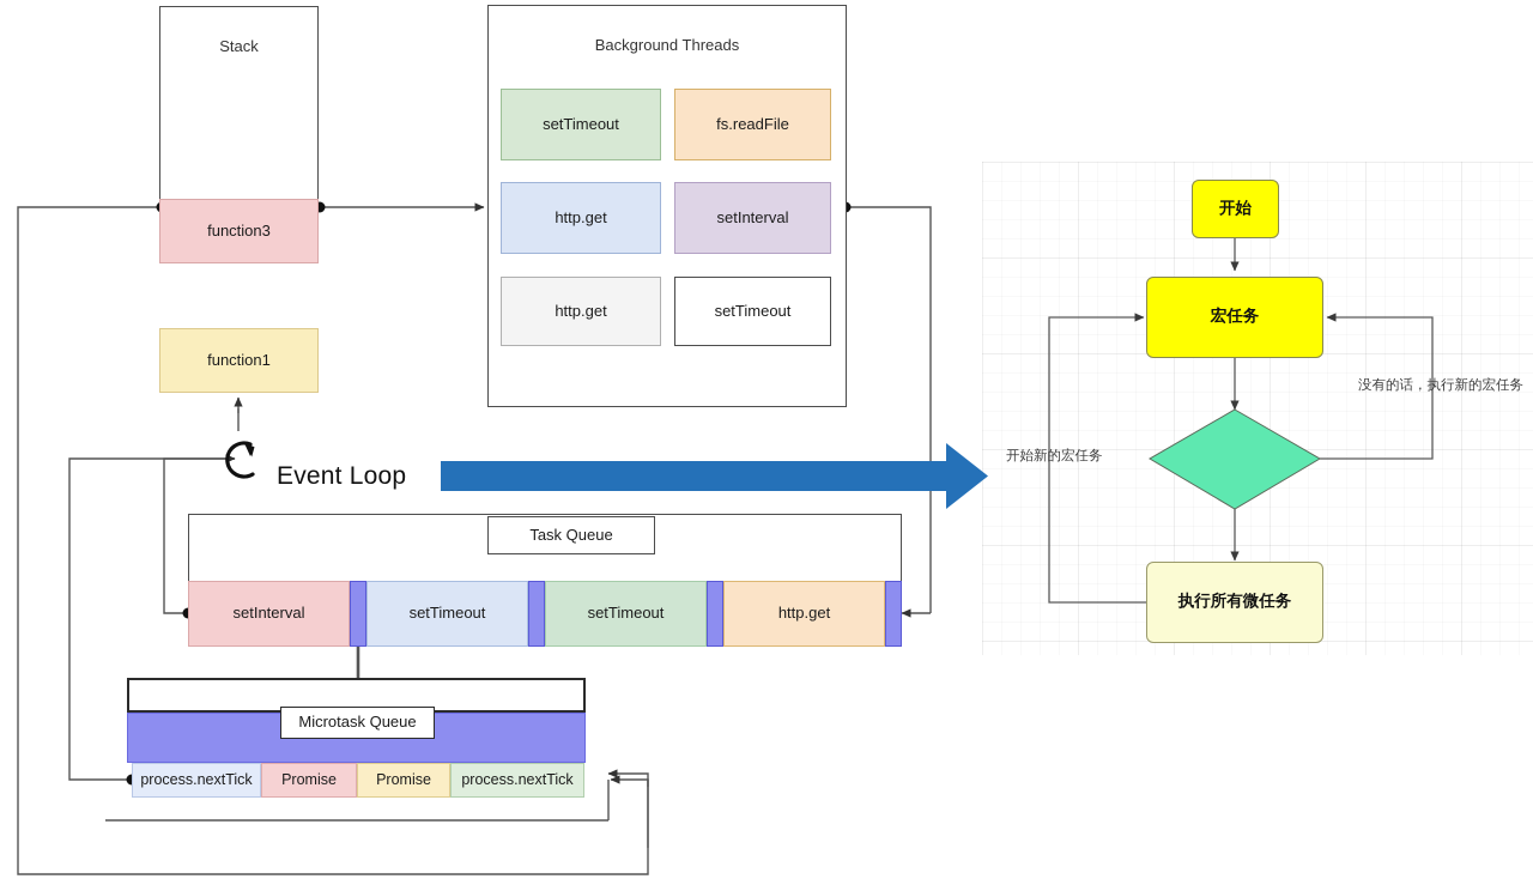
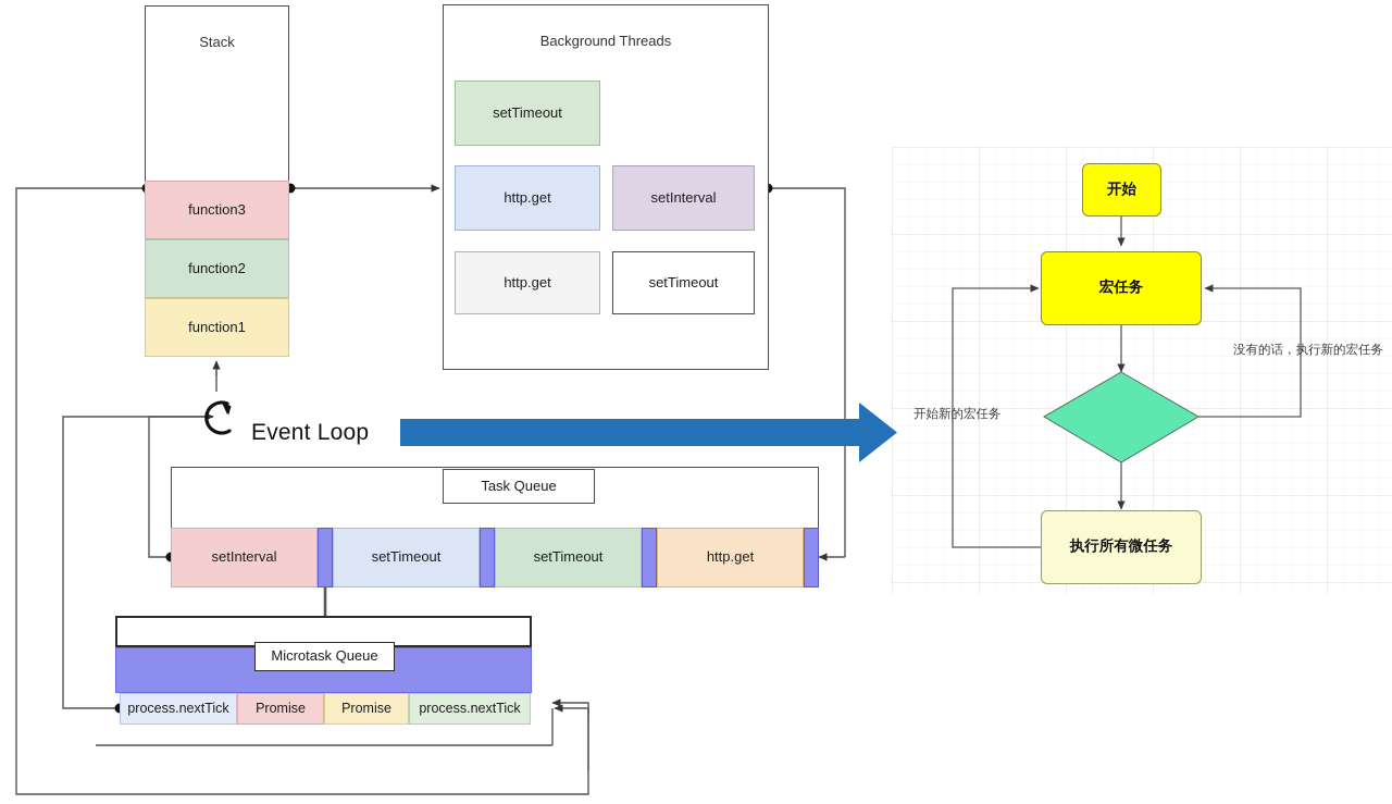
  Stack
  function3
+ function2
  function1
  Background Threads
  setTimeout
- fs.readFile
  http.get
  setInterval
  http.get
  setTimeout
  Event Loop
  Task Queue
  setInterval
  setTimeout
  setTimeout
  http.get
  Microtask Queue
  process.nextTick
  Promise
  Promise
  process.nextTick
  开始
  宏任务
  执行所有微任务
  开始新的宏任务
  没有的话，执行新的宏任务
